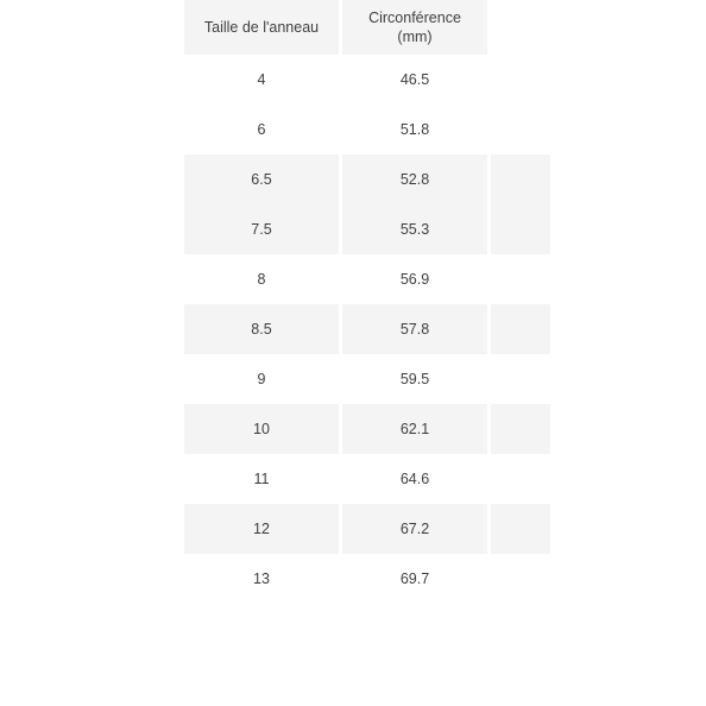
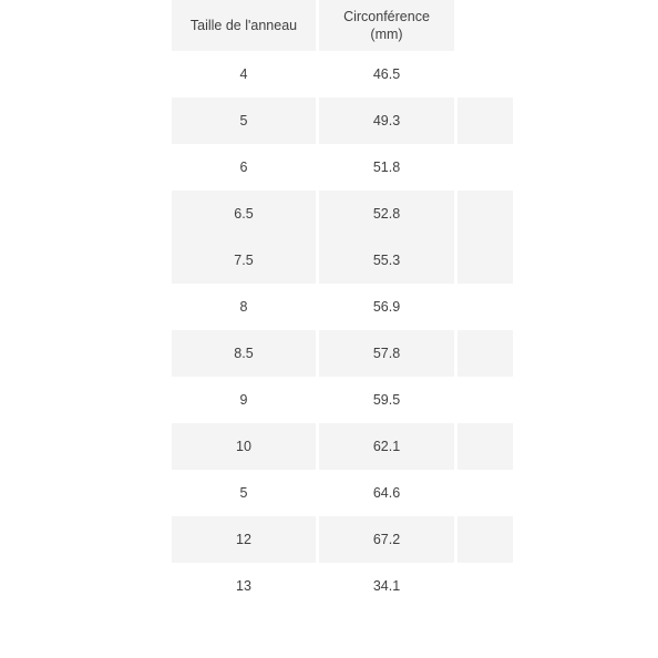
  Taille de l'anneau	Circonférence (mm)
  4	46.5
+ 5	49.3
  6	51.8
  6.5	52.8
  7.5	55.3
  8	56.9
  8.5	57.8
  9	59.5
  10	62.1
- 11	64.6
+ 5	64.6
  12	67.2
- 13	69.7
+ 13	34.1
